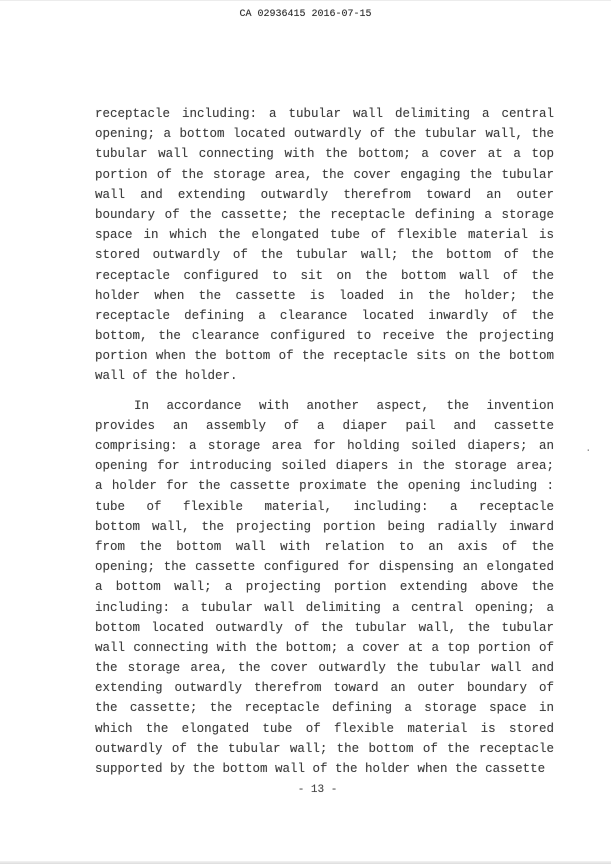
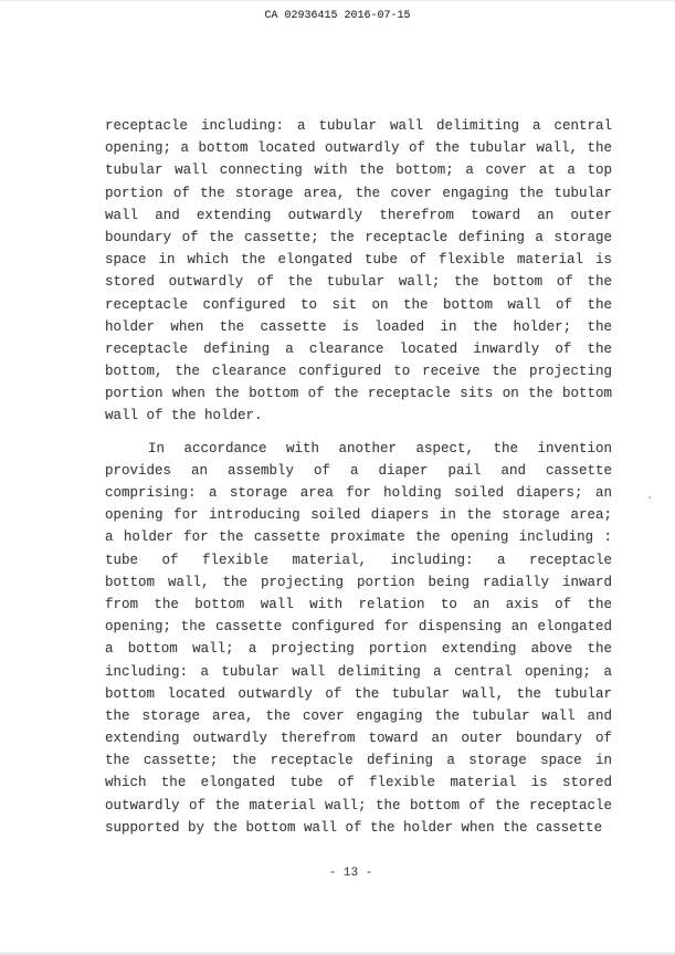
  CA 02936415 2016-07-15
  receptacle including: a tubular wall delimiting a central
  opening; a bottom located outwardly of the tubular wall, the
  tubular wall connecting with the bottom; a cover at a top
  portion of the storage area, the cover engaging the tubular
  wall and extending outwardly therefrom toward an outer
  boundary of the cassette; the receptacle defining a storage
  space in which the elongated tube of flexible material is
  stored outwardly of the tubular wall; the bottom of the
  receptacle configured to sit on the bottom wall of the
  holder when the cassette is loaded in the holder; the
  receptacle defining a clearance located inwardly of the
  bottom, the clearance configured to receive the projecting
  portion when the bottom of the receptacle sits on the bottom
  wall of the holder.
  In accordance with another aspect, the invention
  provides an assembly of a diaper pail and cassette
  comprising: a storage area for holding soiled diapers; an
  opening for introducing soiled diapers in the storage area;
  a holder for the cassette proximate the opening including :
  tube of flexible material, including: a receptacle
  bottom wall, the projecting portion being radially inward
  from the bottom wall with relation to an axis of the
  opening; the cassette configured for dispensing an elongated
  a bottom wall; a projecting portion extending above the
  including: a tubular wall delimiting a central opening; a
  bottom located outwardly of the tubular wall, the tubular
- wall connecting with the bottom; a cover at a top portion of
- the storage area, the cover outwardly the tubular wall and
+ the storage area, the cover engaging the tubular wall and
  extending outwardly therefrom toward an outer boundary of
  the cassette; the receptacle defining a storage space in
  which the elongated tube of flexible material is stored
- outwardly of the tubular wall; the bottom of the receptacle
+ outwardly of the material wall; the bottom of the receptacle
  supported by the bottom wall of the holder when the cassette
  .
  - 13 -
